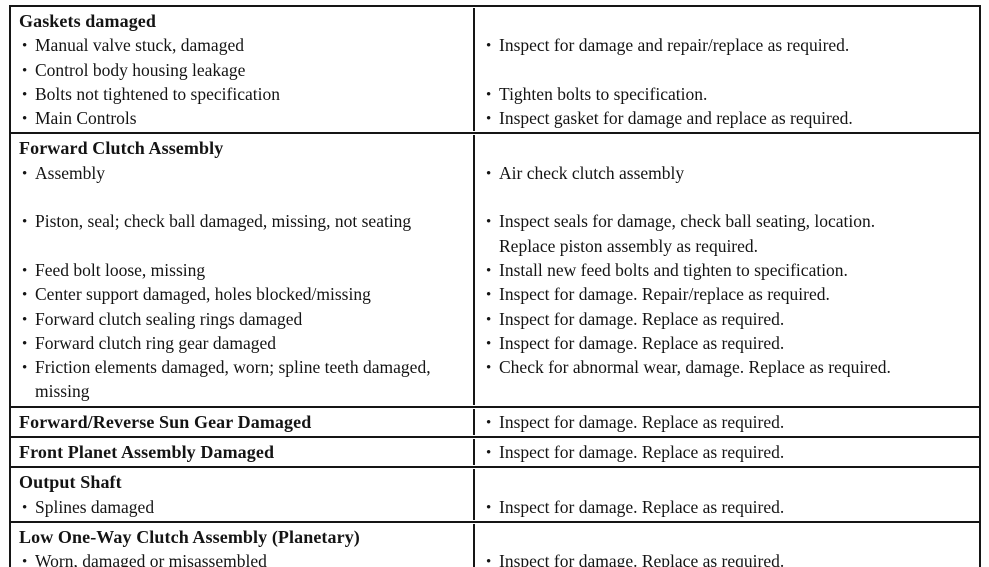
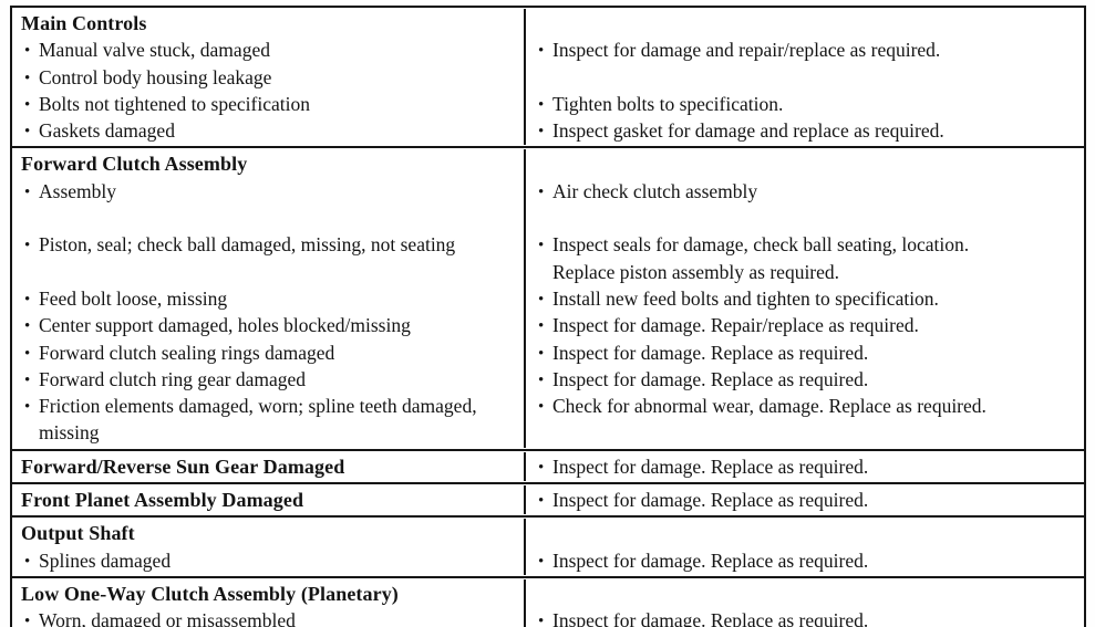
- Gaskets damaged
+ Main Controls
  • Manual valve stuck, damaged
  • Control body housing leakage
  • Bolts not tightened to specification
- • Main Controls
+ • Gaskets damaged
  • Inspect for damage and repair/replace as required.
  • Tighten bolts to specification.
  • Inspect gasket for damage and replace as required.
  Forward Clutch Assembly
  • Assembly
  • Piston, seal; check ball damaged, missing, not seating
  • Feed bolt loose, missing
  • Center support damaged, holes blocked/missing
  • Forward clutch sealing rings damaged
  • Forward clutch ring gear damaged
  • Friction elements damaged, worn; spline teeth damaged,
  missing
  • Air check clutch assembly
  • Inspect seals for damage, check ball seating, location.
  Replace piston assembly as required.
  • Install new feed bolts and tighten to specification.
  • Inspect for damage. Repair/replace as required.
  • Inspect for damage. Replace as required.
  • Inspect for damage. Replace as required.
  • Check for abnormal wear, damage. Replace as required.
  Forward/Reverse Sun Gear Damaged
  • Inspect for damage. Replace as required.
  Front Planet Assembly Damaged
  • Inspect for damage. Replace as required.
  Output Shaft
  • Splines damaged
  • Inspect for damage. Replace as required.
  Low One-Way Clutch Assembly (Planetary)
  • Worn, damaged or misassembled
  • Inspect for damage. Replace as required.
